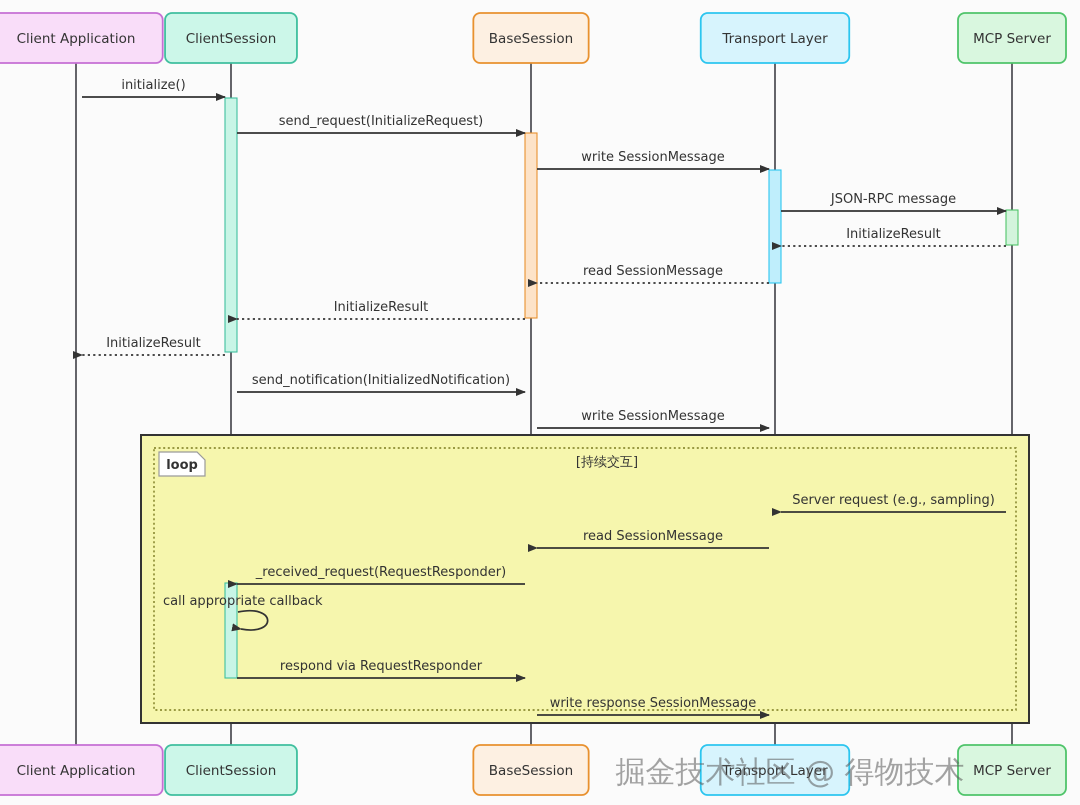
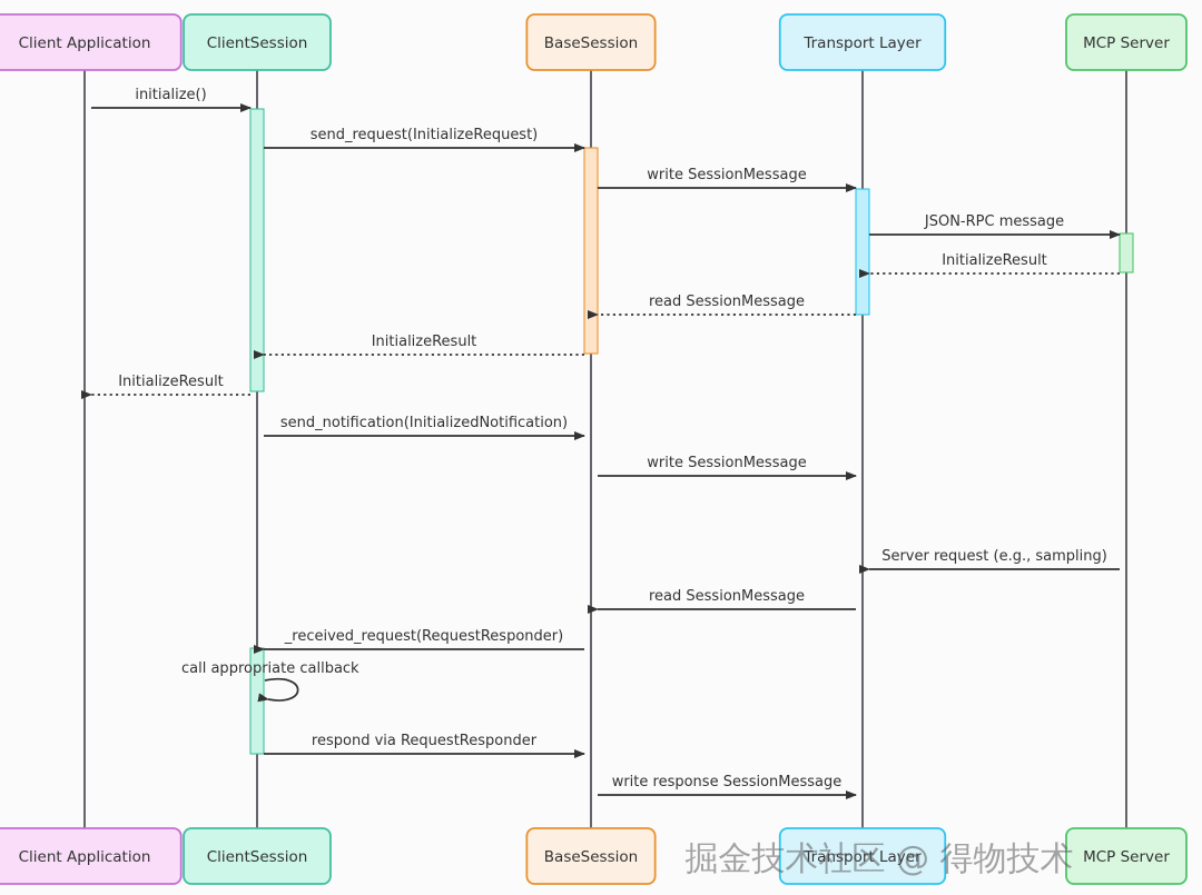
- loop
- [持续交互]
  initialize()
  send_request(InitializeRequest)
  write SessionMessage
  JSON-RPC message
  InitializeResult
  read SessionMessage
  InitializeResult
  InitializeResult
  send_notification(InitializedNotification)
  write SessionMessage
  Server request (e.g., sampling)
  read SessionMessage
  _received_request(RequestResponder)
  respond via RequestResponder
  write response SessionMessage
  call appropriate callback
  Client Application
  ClientSession
  BaseSession
  Transport Layer
  MCP Server
  Client Application
  ClientSession
  BaseSession
  Transport Layer
  MCP Server
  掘金技术社区 @ 得物技术
